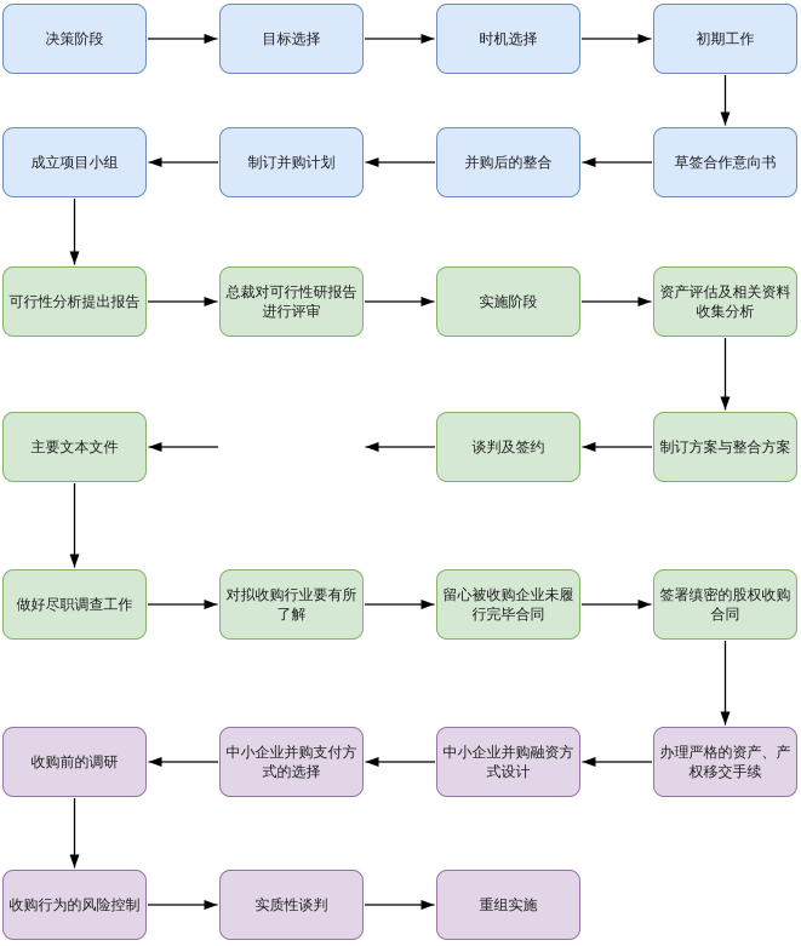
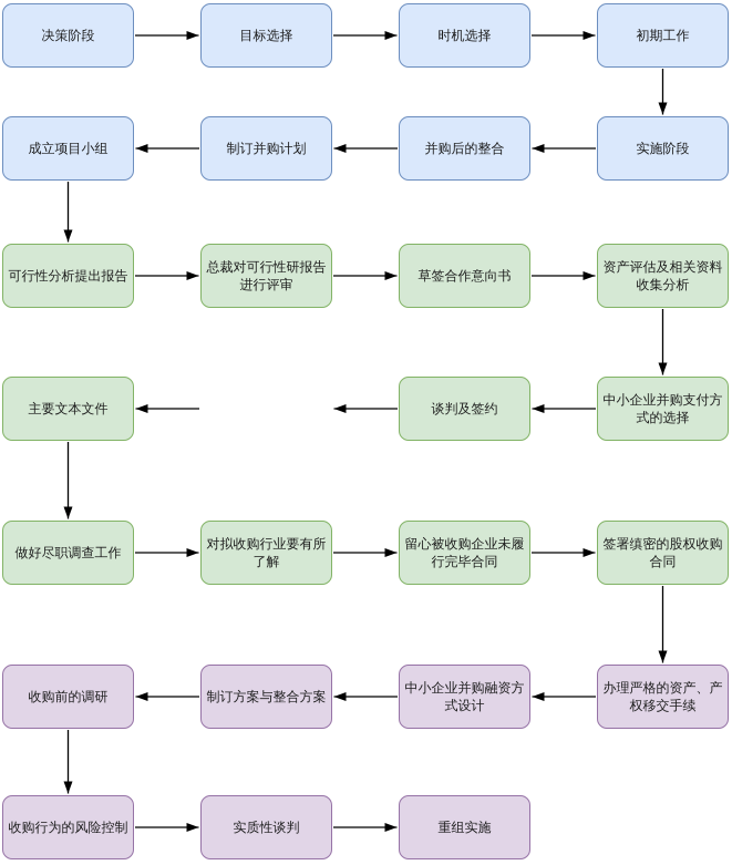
  决策阶段
  目标选择
  时机选择
  初期工作
  成立项目小组
  制订并购计划
  并购后的整合
- 草签合作意向书
+ 实施阶段
  可行性分析提出报告
  总裁对可行性研报告进行评审
- 实施阶段
+ 草签合作意向书
  资产评估及相关资料收集分析
  主要文本文件
  谈判及签约
- 制订方案与整合方案
+ 中小企业并购支付方式的选择
  做好尽职调查工作
  对拟收购行业要有所了解
  留心被收购企业未履行完毕合同
  签署缜密的股权收购合同
  收购前的调研
- 中小企业并购支付方式的选择
+ 制订方案与整合方案
  中小企业并购融资方式设计
  办理严格的资产、产权移交手续
  收购行为的风险控制
  实质性谈判
  重组实施
